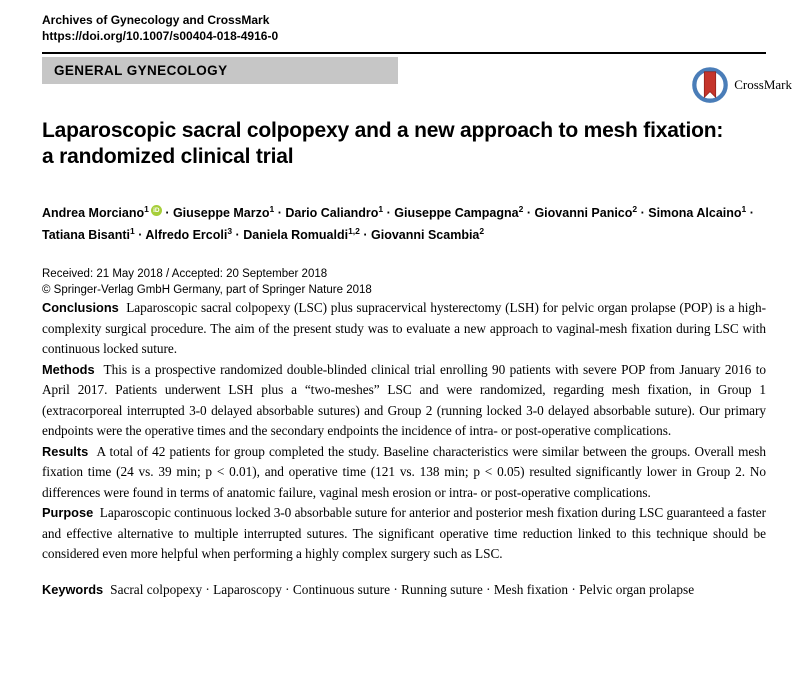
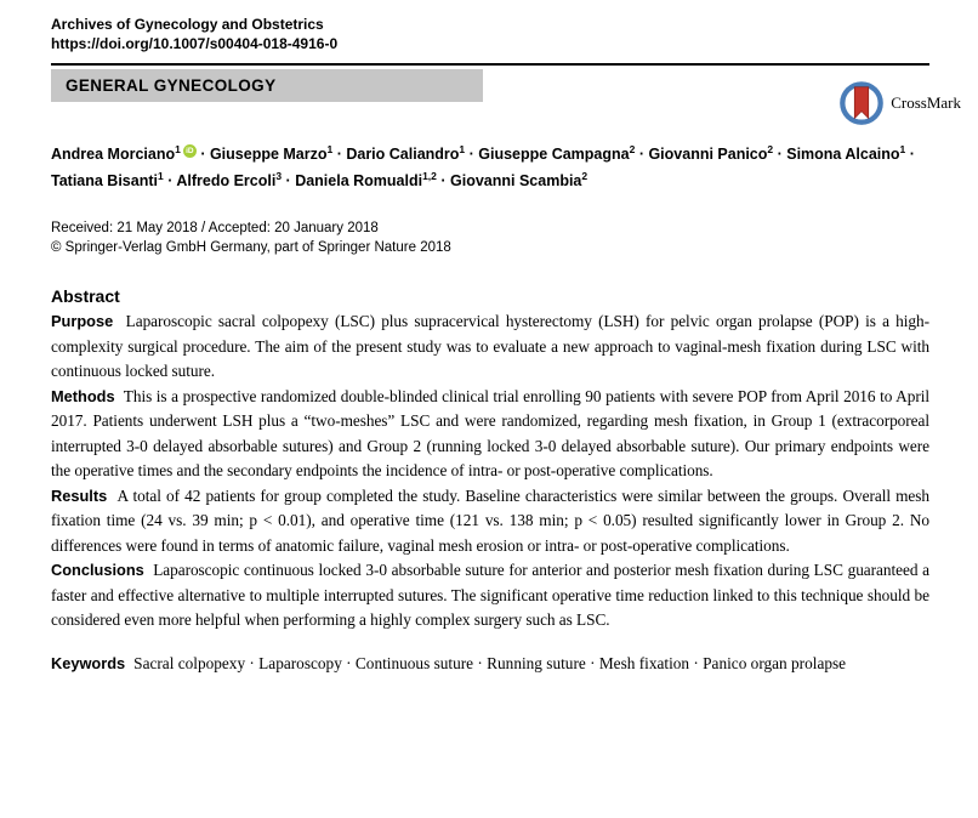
- Archives of Gynecology and CrossMark
+ Archives of Gynecology and Obstetrics
  https://doi.org/10.1007/s00404-018-4916-0
  GENERAL GYNECOLOGY
  CrossMark
- Laparoscopic sacral colpopexy and a new approach to mesh fixation:
- a randomized clinical trial
  Andrea Morciano1 · Giuseppe Marzo1 · Dario Caliandro1 · Giuseppe Campagna2 · Giovanni Panico2 · Simona Alcaino1 · Tatiana Bisanti1 · Alfredo Ercoli3 · Daniela Romualdi1,2 · Giovanni Scambia2
- Received: 21 May 2018 / Accepted: 20 September 2018
+ Received: 21 May 2018 / Accepted: 20 January 2018
  © Springer-Verlag GmbH Germany, part of Springer Nature 2018
+ Abstract
- Conclusions Laparoscopic sacral colpopexy (LSC) plus supracervical hysterectomy (LSH) for pelvic organ prolapse (POP) is a high-complexity surgical procedure. The aim of the present study was to evaluate a new approach to vaginal-mesh fixation during LSC with continuous locked suture.
+ Purpose Laparoscopic sacral colpopexy (LSC) plus supracervical hysterectomy (LSH) for pelvic organ prolapse (POP) is a high-complexity surgical procedure. The aim of the present study was to evaluate a new approach to vaginal-mesh fixation during LSC with continuous locked suture.
- Methods This is a prospective randomized double-blinded clinical trial enrolling 90 patients with severe POP from January 2016 to April 2017. Patients underwent LSH plus a “two-meshes” LSC and were randomized, regarding mesh fixation, in Group 1 (extracorporeal interrupted 3-0 delayed absorbable sutures) and Group 2 (running locked 3-0 delayed absorbable suture). Our primary endpoints were the operative times and the secondary endpoints the incidence of intra- or post-operative complications.
+ Methods This is a prospective randomized double-blinded clinical trial enrolling 90 patients with severe POP from April 2016 to April 2017. Patients underwent LSH plus a “two-meshes” LSC and were randomized, regarding mesh fixation, in Group 1 (extracorporeal interrupted 3-0 delayed absorbable sutures) and Group 2 (running locked 3-0 delayed absorbable suture). Our primary endpoints were the operative times and the secondary endpoints the incidence of intra- or post-operative complications.
  Results A total of 42 patients for group completed the study. Baseline characteristics were similar between the groups. Overall mesh fixation time (24 vs. 39 min; p < 0.01), and operative time (121 vs. 138 min; p < 0.05) resulted significantly lower in Group 2. No differences were found in terms of anatomic failure, vaginal mesh erosion or intra- or post-operative complications.
- Purpose Laparoscopic continuous locked 3-0 absorbable suture for anterior and posterior mesh fixation during LSC guaranteed a faster and effective alternative to multiple interrupted sutures. The significant operative time reduction linked to this technique should be considered even more helpful when performing a highly complex surgery such as LSC.
+ Conclusions Laparoscopic continuous locked 3-0 absorbable suture for anterior and posterior mesh fixation during LSC guaranteed a faster and effective alternative to multiple interrupted sutures. The significant operative time reduction linked to this technique should be considered even more helpful when performing a highly complex surgery such as LSC.
- Keywords Sacral colpopexy · Laparoscopy · Continuous suture · Running suture · Mesh fixation · Pelvic organ prolapse
+ Keywords Sacral colpopexy · Laparoscopy · Continuous suture · Running suture · Mesh fixation · Panico organ prolapse
